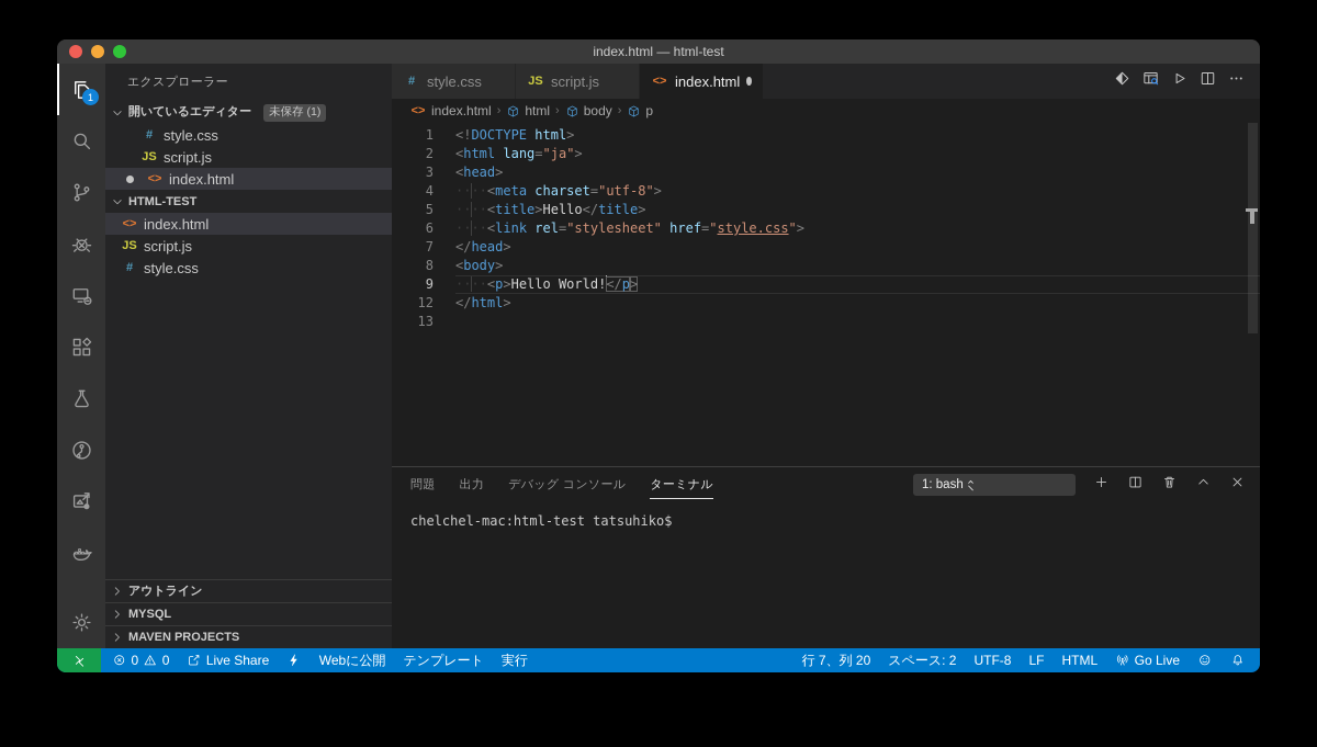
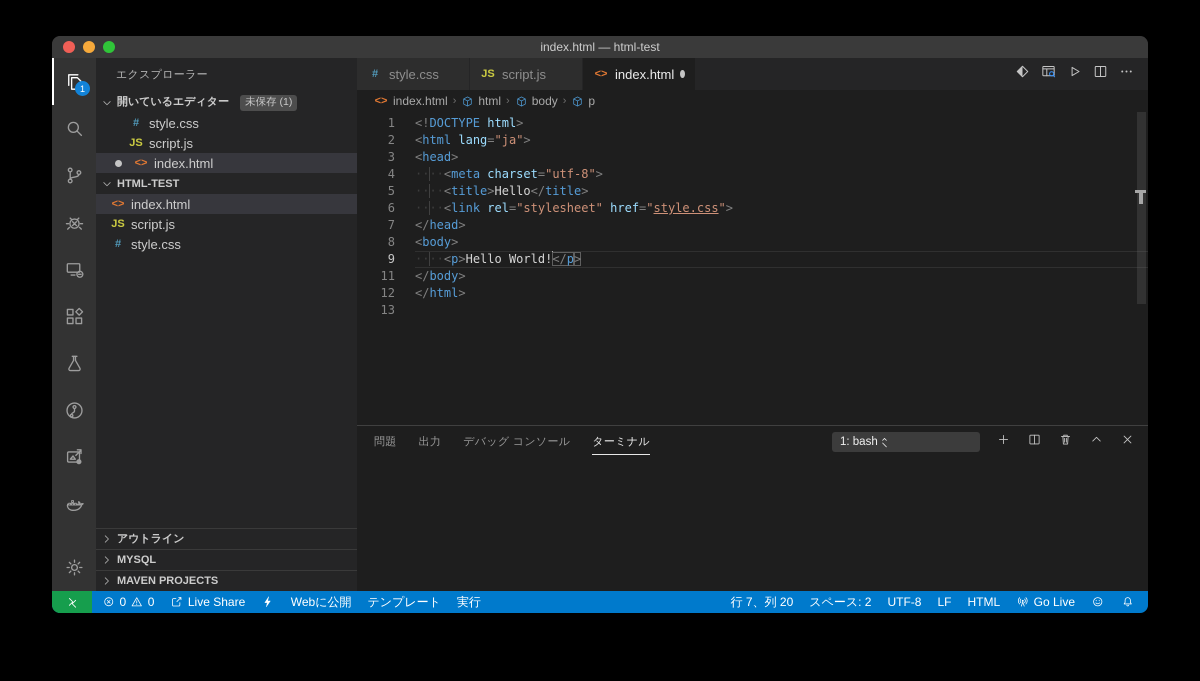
  index.html — html-test
  1
  エクスプローラー
  開いているエディター
  未保存 (1)
  #
  style.css
  JS
  script.js
  <>
  index.html
  HTML-TEST
  <>
  index.html
  JS
  script.js
  #
  style.css
  アウトライン
  MYSQL
  MAVEN PROJECTS
  #
  style.css
  JS
  script.js
  <>
  index.html
  <>
  index.html
  ›
  html
  ›
  body
  ›
  p
  1
  <!DOCTYPE html>
  2
  <html lang="ja">
  3
  <head>
  4
  ····<meta charset="utf-8">
  5
  ····<title>Hello</title>
  6
  ····<link rel="stylesheet" href="style.css">
  7
  </head>
  8
  <body>
  9
  ····<p>Hello World!</p>
+ 11
+ </body>
  12
  </html>
  13
  問題
  出力
  デバッグ コンソール
  ターミナル
  1: bash
- chelchel-mac:html-test tatsuhiko$
  0
  0
  Live Share
  Webに公開
  テンプレート
  実行
  行 7、列 20
  スペース: 2
  UTF-8
  LF
  HTML
  Go Live
